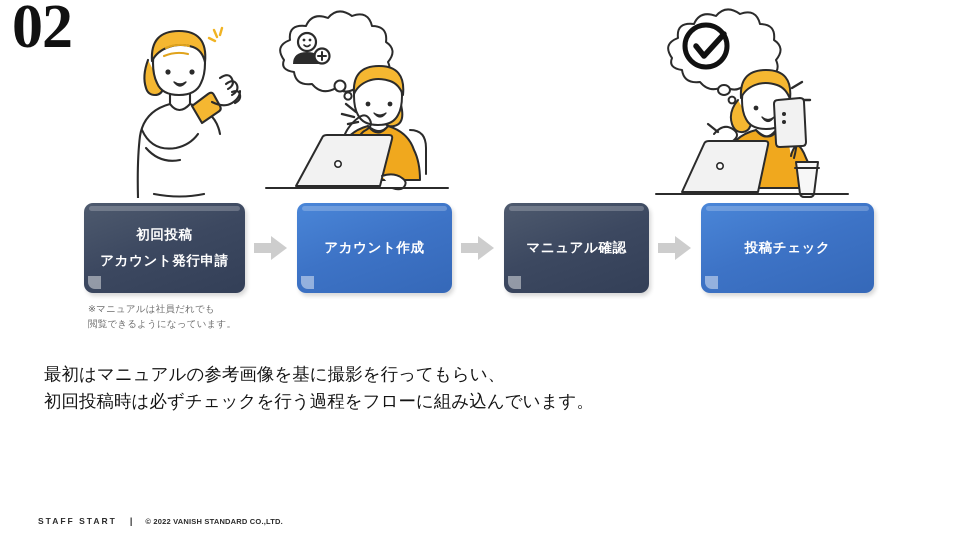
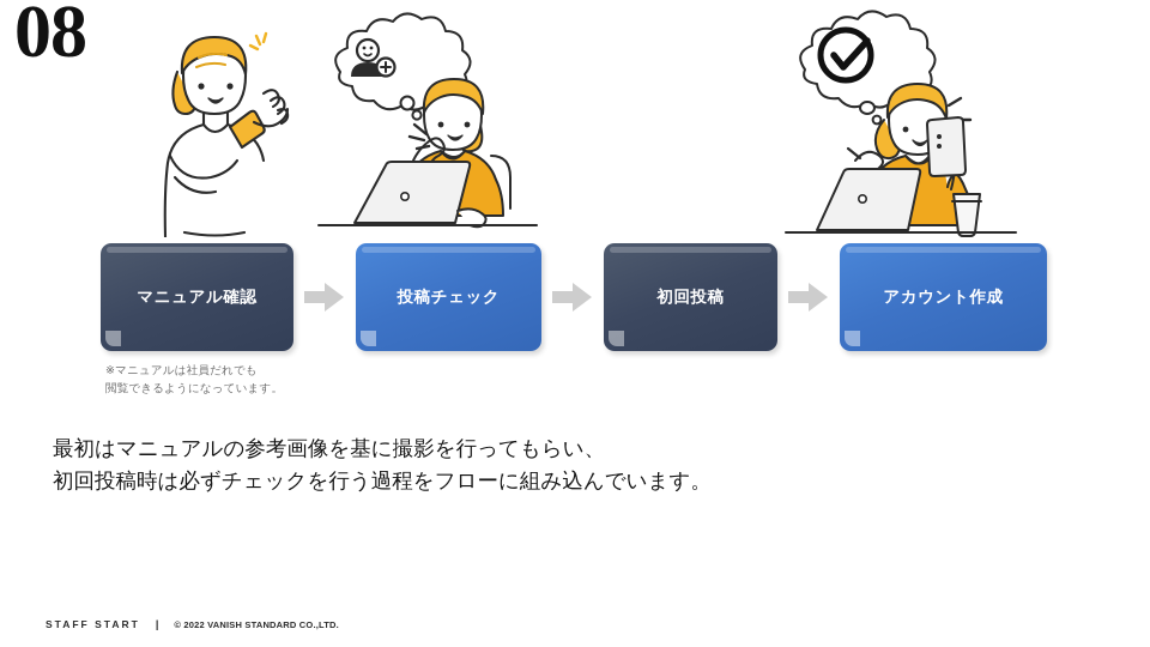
- 02
+ 08
- 初回投稿
+ マニュアル確認
- アカウント発行申請
- アカウント作成
+ 投稿チェック
- マニュアル確認
+ 初回投稿
- 投稿チェック
+ アカウント作成
  ※マニュアルは社員だれでも
  閲覧できるようになっています。
  最初はマニュアルの参考画像を基に撮影を行ってもらい、
  初回投稿時は必ずチェックを行う過程をフローに組み込んでいます。
  STAFF START
  |
  © 2022 VANISH STANDARD CO.,LTD.
